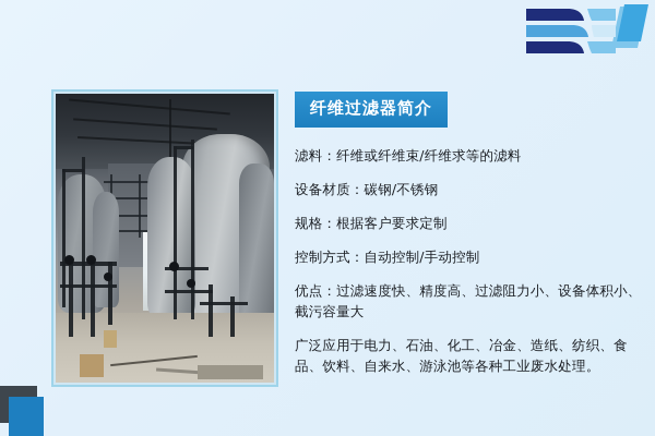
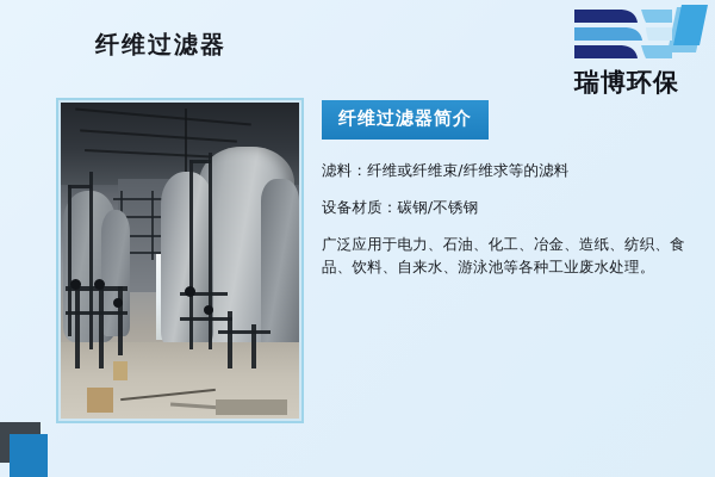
+ 瑞博环保
+ 纤维过滤器
  纤维过滤器简介
  滤料：纤维或纤维束/纤维求等的滤料
  设备材质：碳钢/不锈钢
- 规格：根据客户要求定制
- 控制方式：自动控制/手动控制
- 优点：过滤速度快、精度高、过滤阻力小、设备体积小、截污容量大
  广泛应用于电力、石油、化工、冶金、造纸、纺织、食品、饮料、自来水、游泳池等各种工业废水处理。
